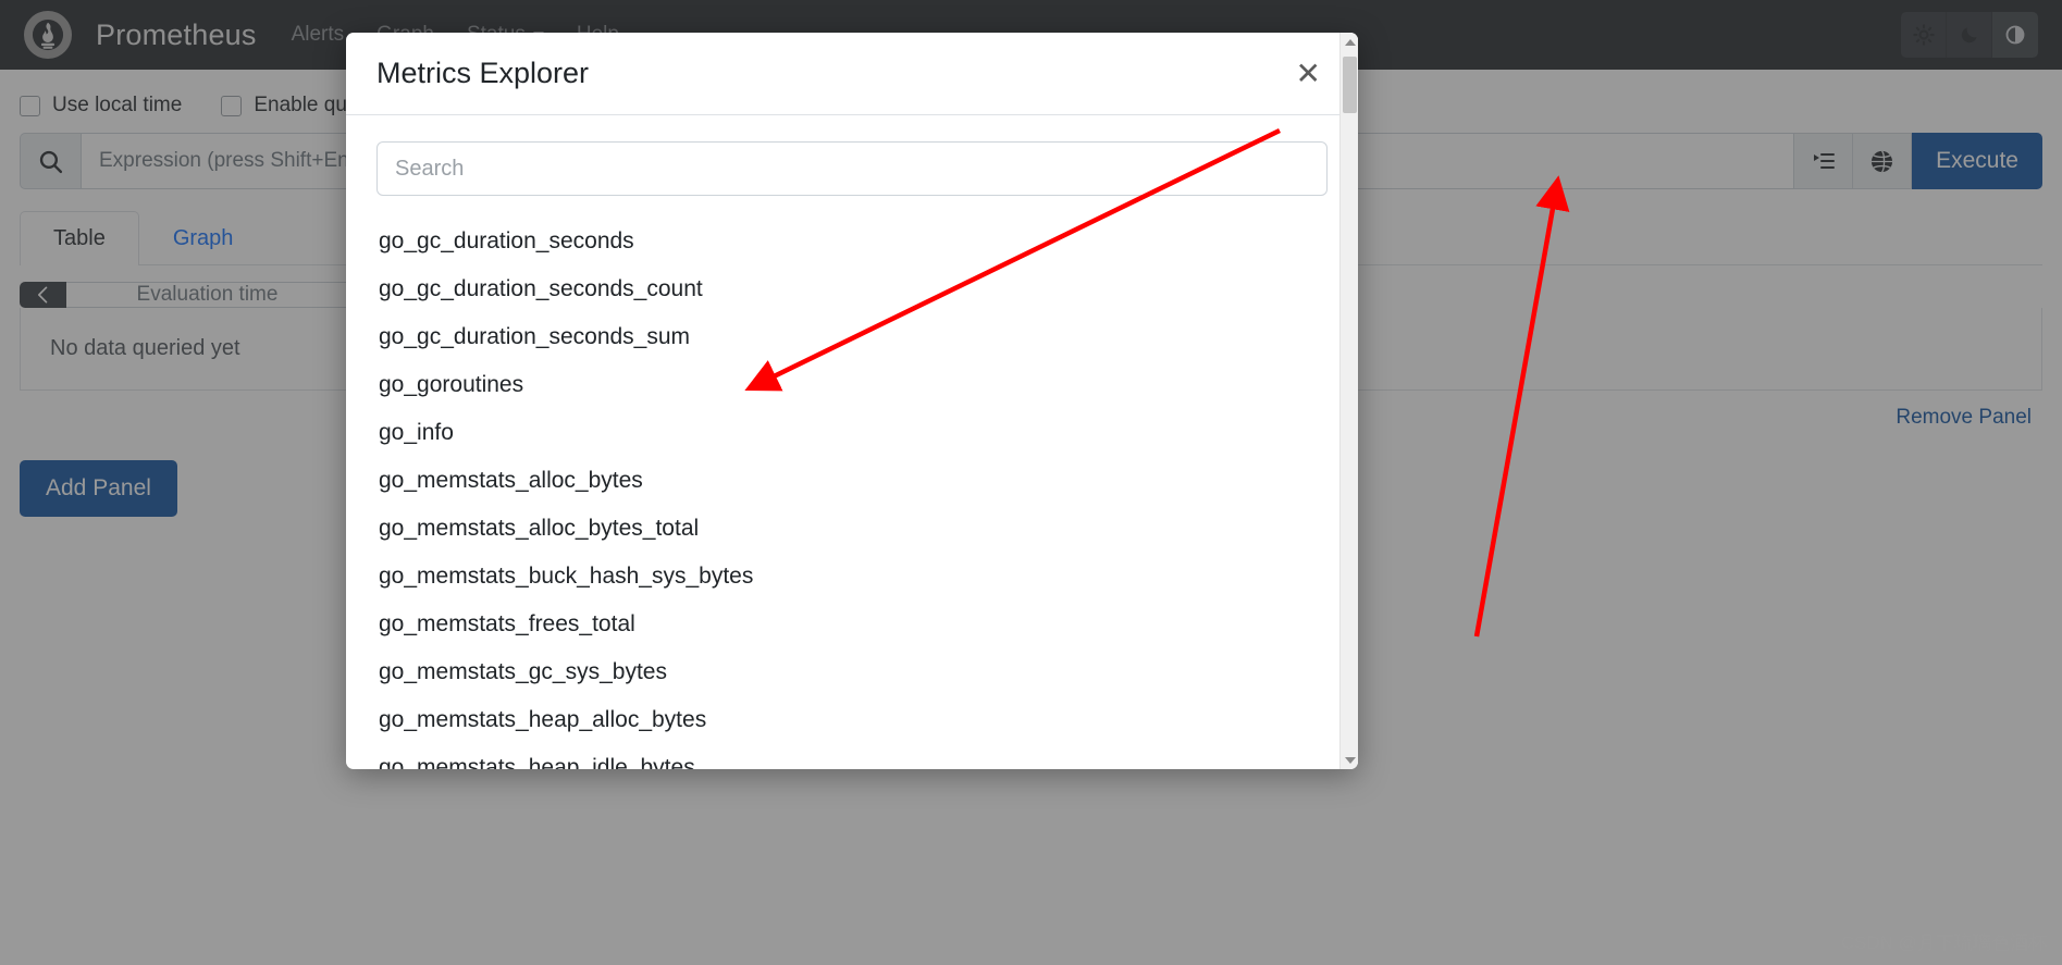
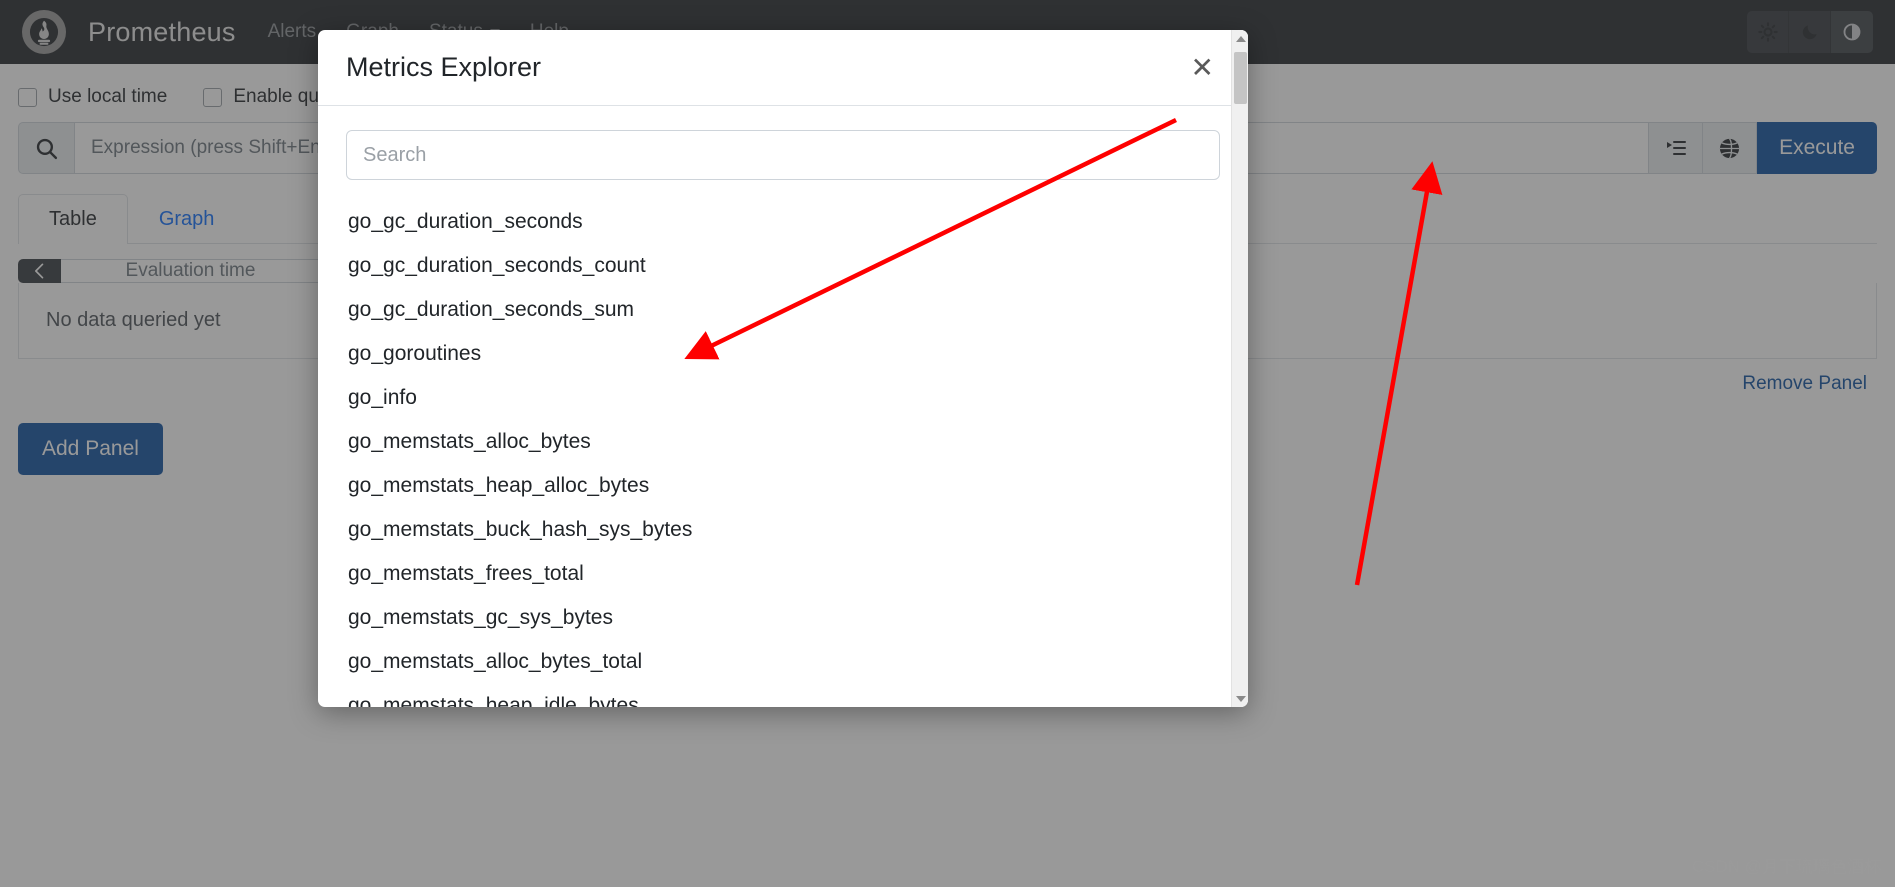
  Prometheus
  Alerts
  Use local time
  Execute
  Table
  Graph
  Evaluation time
  No data queried yet
  Remove Panel
  Add Panel
  Metrics Explorer
  ✕
  Search
  go_gc_duration_seconds
  go_gc_duration_seconds_count
  go_gc_duration_seconds_sum
  go_goroutines
  go_info
  go_memstats_alloc_bytes
- go_memstats_alloc_bytes_total
+ go_memstats_heap_alloc_bytes
  go_memstats_buck_hash_sys_bytes
  go_memstats_frees_total
  go_memstats_gc_sys_bytes
- go_memstats_heap_alloc_bytes
+ go_memstats_alloc_bytes_total
  go_memstats_heap_idle_bytes
